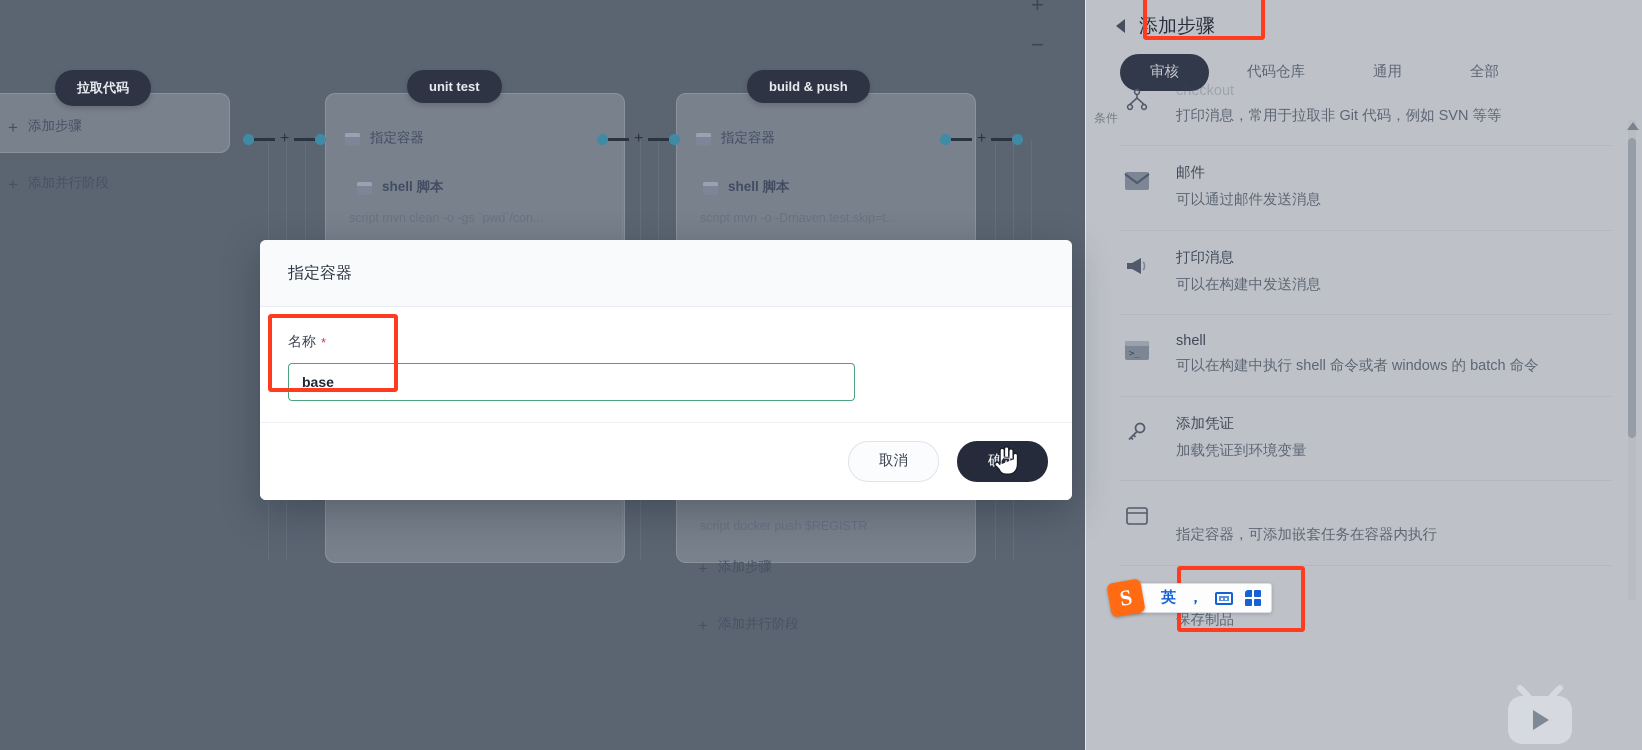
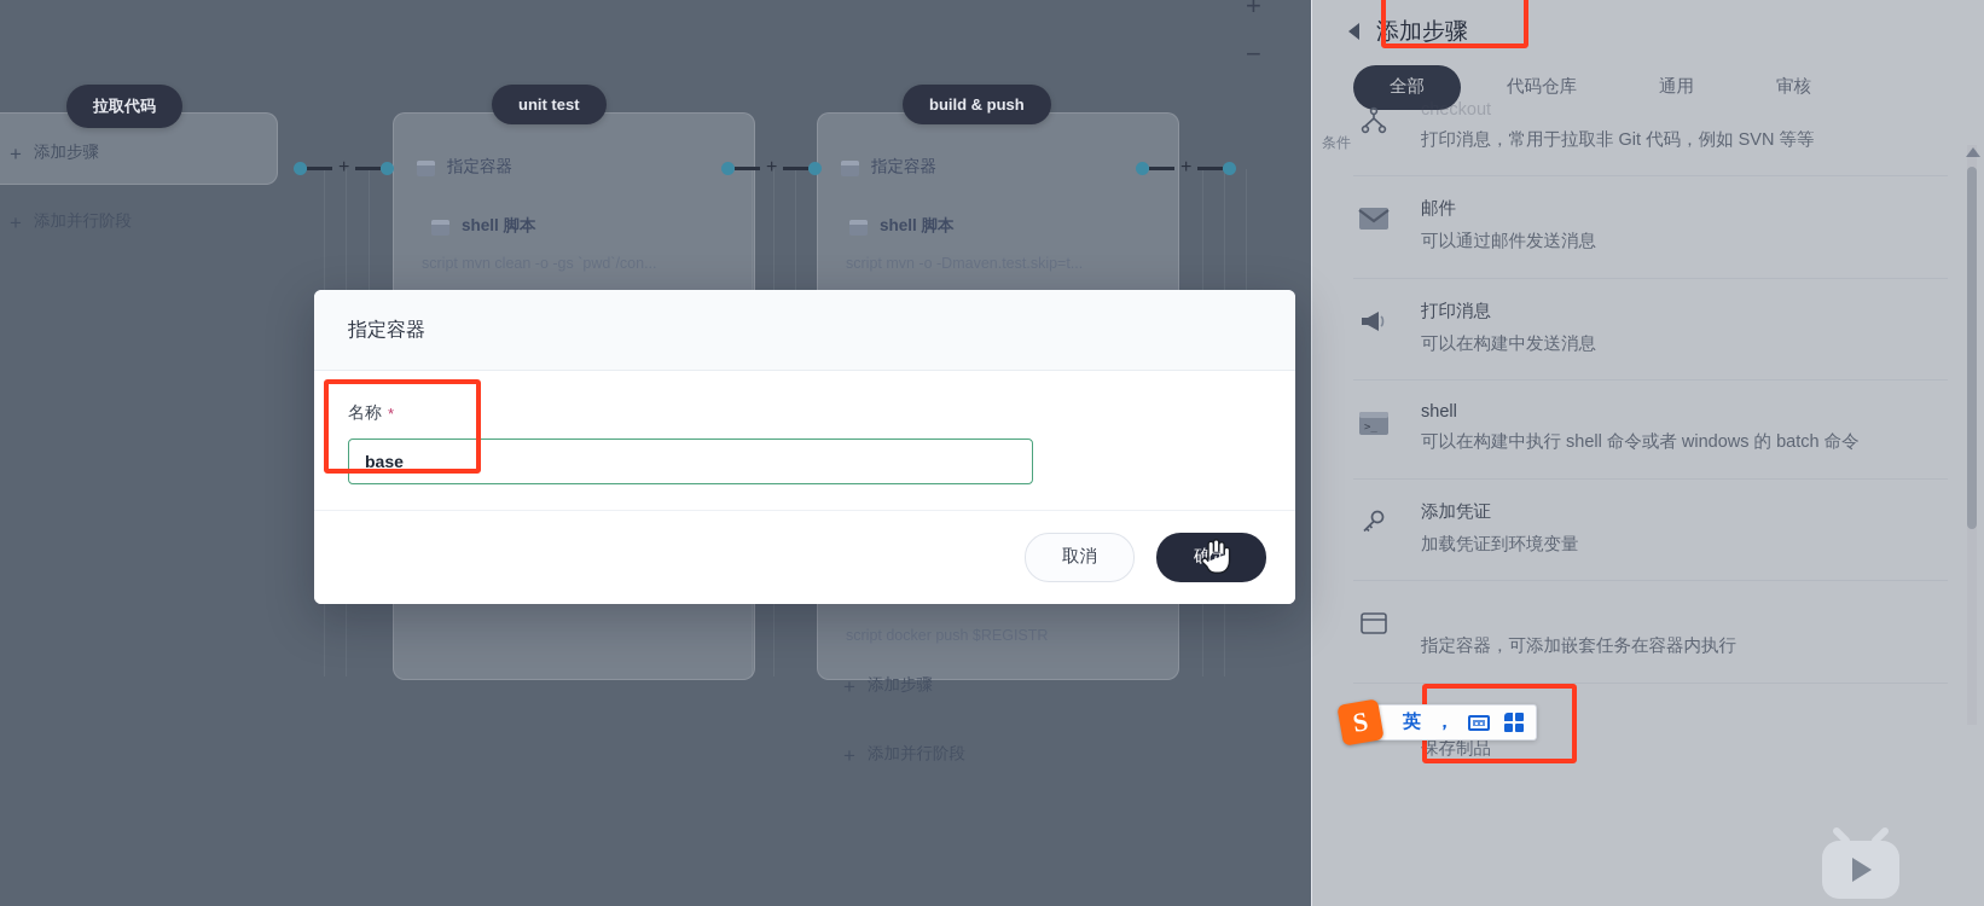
  拉取代码
  +
  添加步骤
  +
  unit test
  指定容器
  shell 脚本
  +
  build & push
  指定容器
  shell 脚本
  +
  添加步骤
  +
  +
  −
  条件
  添加步骤
- 审核
+ 全部
  代码仓库
  通用
- 全部
+ 审核
  checkout
  打印消息，常用于拉取非 Git 代码，例如 SVN 等等
  邮件
  可以通过邮件发送消息
  打印消息
  可以在构建中发送消息
  >_
  shell
  可以在构建中执行 shell 命令或者 windows 的 batch 命令
  添加凭证
  加载凭证到环境变量
  指定容器，可添加嵌套任务在容器内执行
  保存制品
  指定容器
  名称
  *
  base
  取消
  英
  ，
